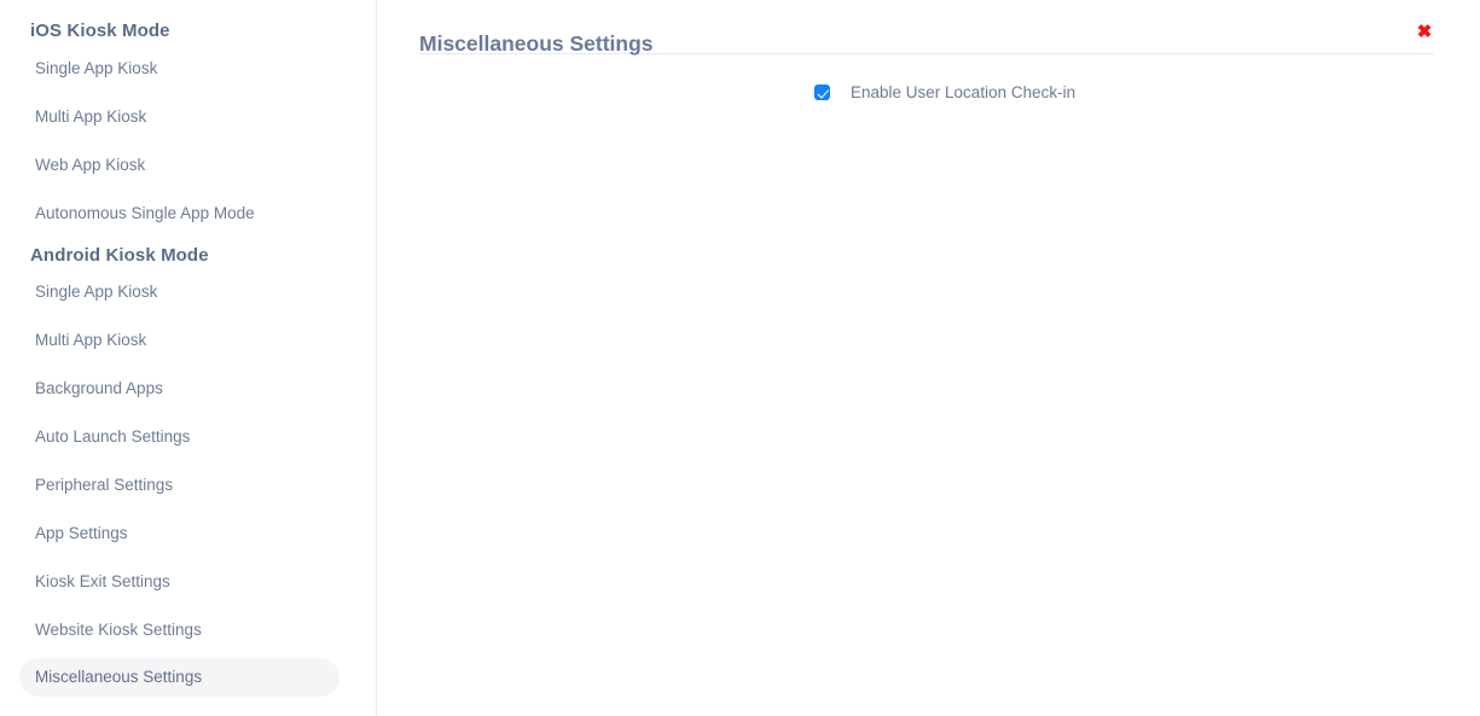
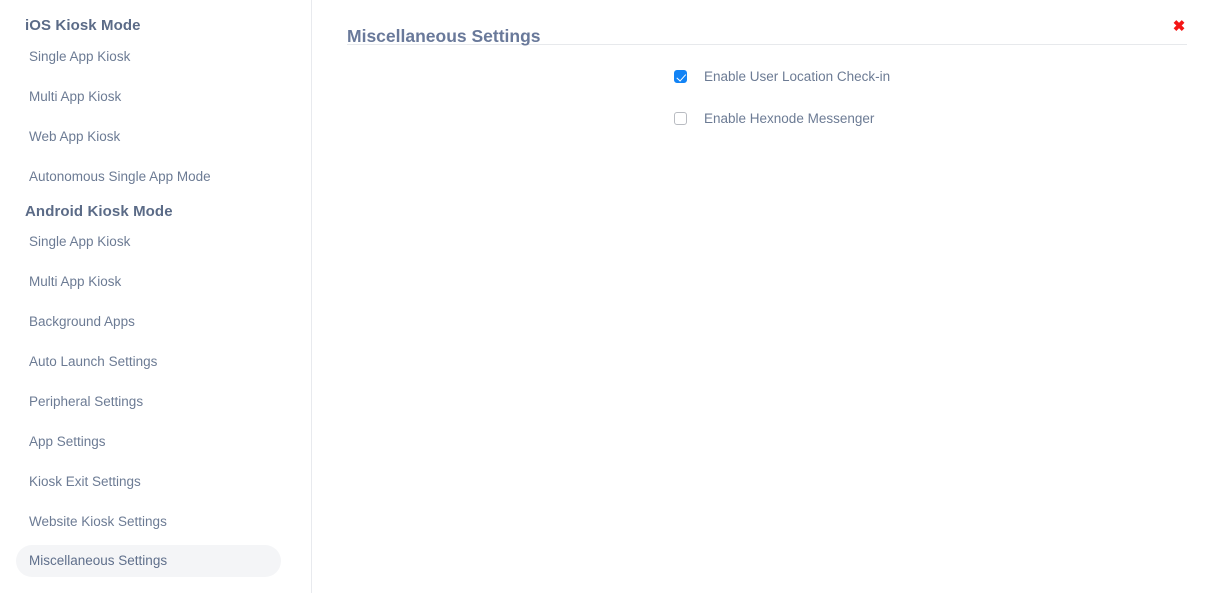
  iOS Kiosk Mode
  Single App Kiosk
  Multi App Kiosk
  Web App Kiosk
  Autonomous Single App Mode
  Android Kiosk Mode
  Single App Kiosk
  Multi App Kiosk
  Background Apps
  Auto Launch Settings
  Peripheral Settings
  App Settings
  Kiosk Exit Settings
  Website Kiosk Settings
  Miscellaneous Settings
  Miscellaneous Settings
  ✖
  Enable User Location Check-in
+ Enable Hexnode Messenger
